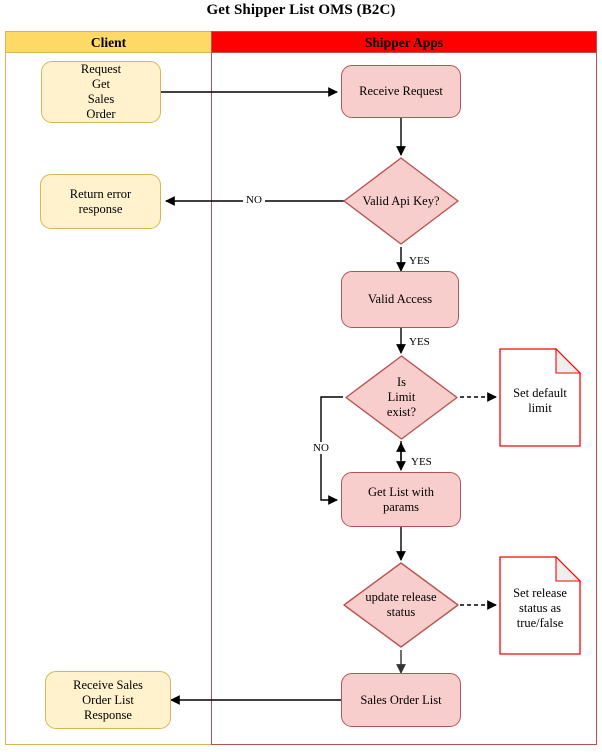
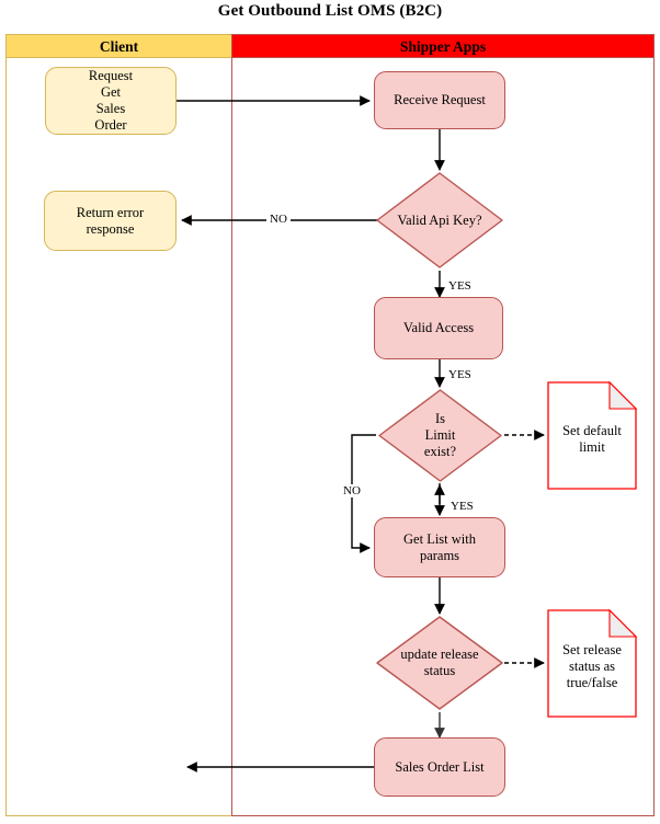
- Get Shipper List OMS (B2C)
+ Get Outbound List OMS (B2C)
  Client
  Shipper Apps
  Request
  Get
  Sales
  Order
  Return error
  response
- Receive Sales
- Order List
- Response
  Receive Request
  Valid Api Key?
  Valid Access
  Is
  Limit
  exist?
  Set default
  limit
  Get List with
  params
  update release
  status
  Set release
  status as
  true/false
  Sales Order List
  NO
  YES
  YES
  NO
  YES
